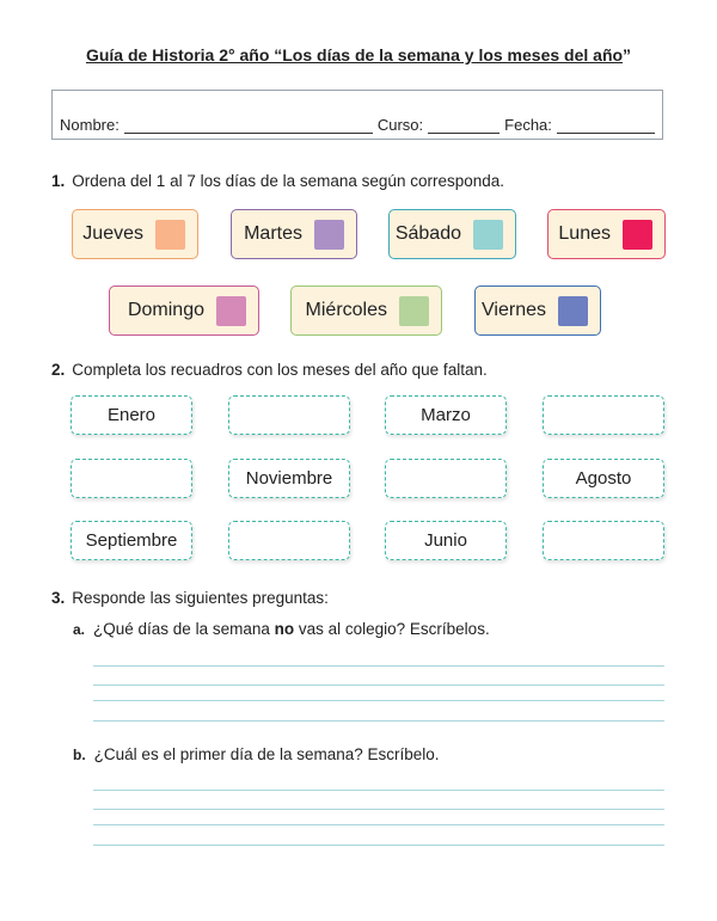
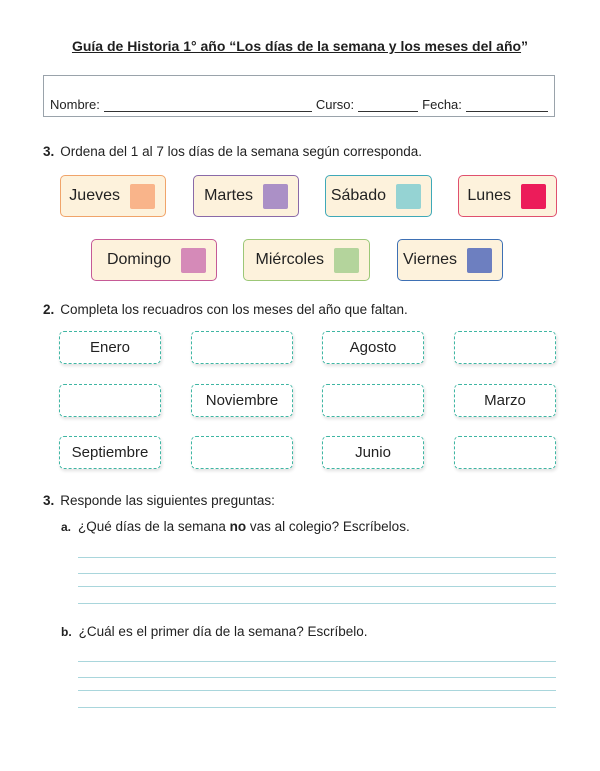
- Guía de Historia 2° año “Los días de la semana y los meses del año”
+ Guía de Historia 1° año “Los días de la semana y los meses del año”
  Nombre:
  Curso:
  Fecha:
- 1. Ordena del 1 al 7 los días de la semana según corresponda.
+ 3. Ordena del 1 al 7 los días de la semana según corresponda.
  Jueves
  Martes
  Sábado
  Lunes
  Domingo
  Miércoles
  Viernes
  2. Completa los recuadros con los meses del año que faltan.
  Enero
- Marzo
+ Agosto
  Noviembre
- Agosto
+ Marzo
  Septiembre
  Junio
  3. Responde las siguientes preguntas:
  a. ¿Qué días de la semana no vas al colegio? Escríbelos.
  b. ¿Cuál es el primer día de la semana? Escríbelo.
